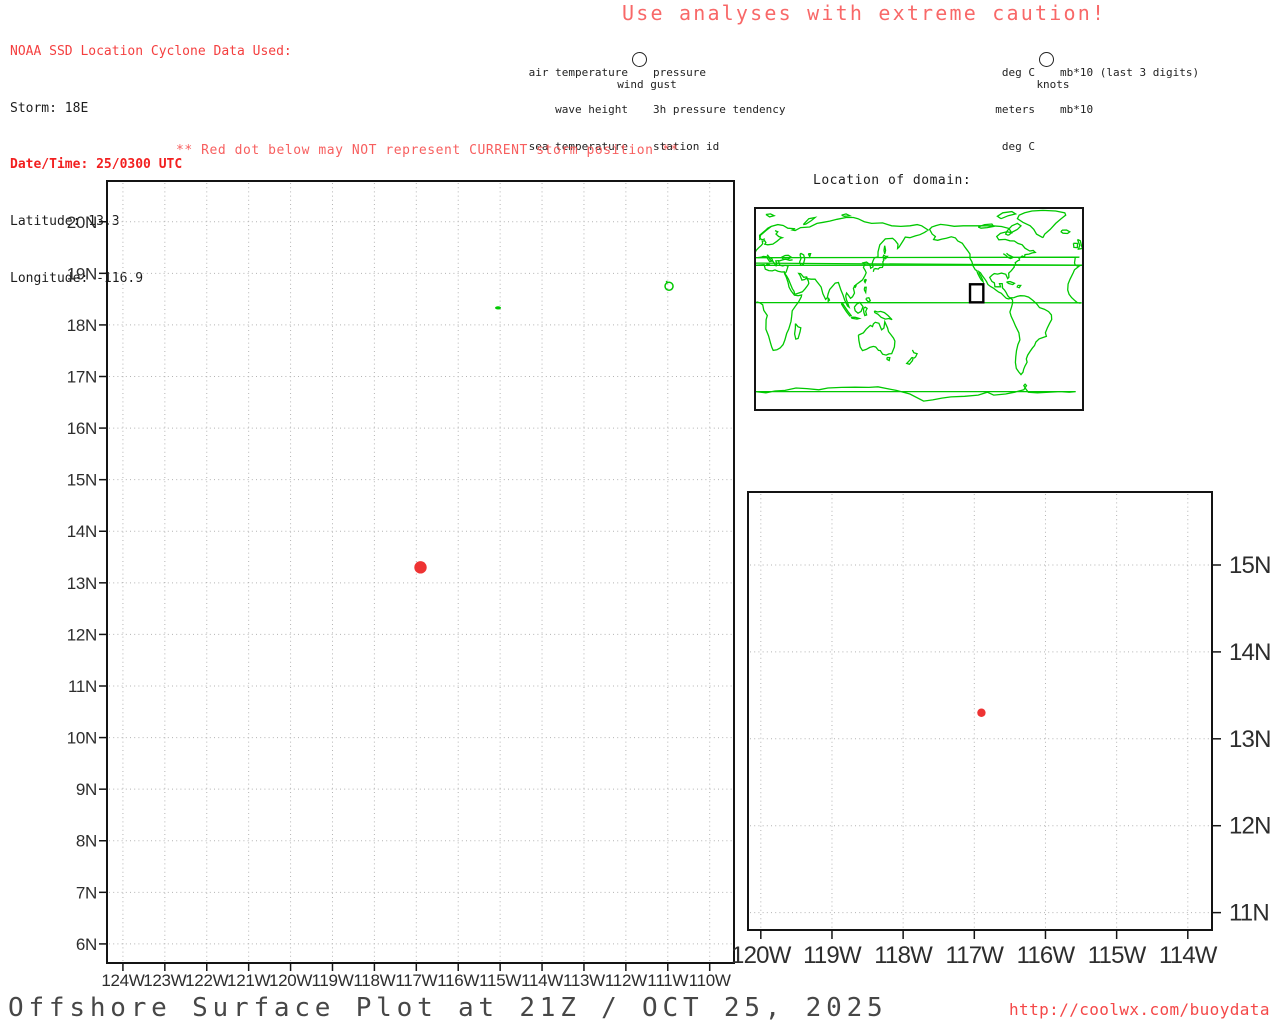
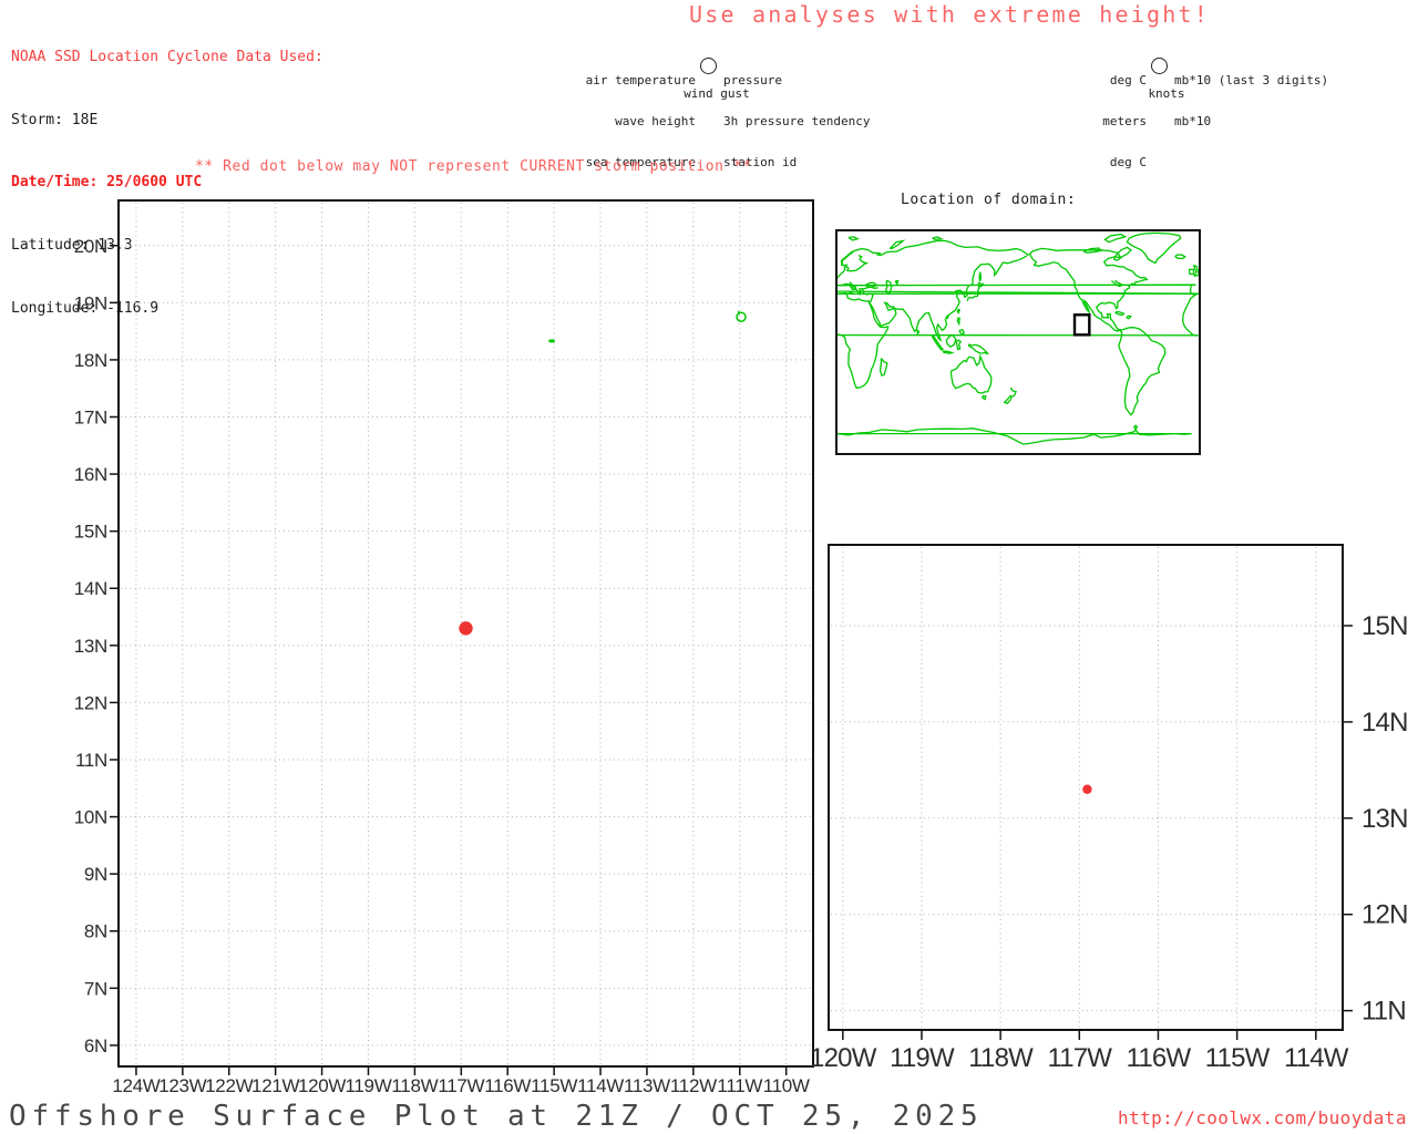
  NOAA SSD Location Cyclone Data Used:
  Storm: 18E
- Date/Time: 25/0300 UTC
+ Date/Time: 25/0600 UTC
  Latitude: 13
  Longitude: -16.9
- Use analyses with extreme caution!
+ Use analyses with extreme height!
  air temperature
  wave height
  sea temperature
  pressure
  3h pressure tendency
  station id
  wind gust
  deg C
  meters
  deg C
  mb*10 (last 3 digits)
  mb*10
  knots
  ** Red dot below may NOT represent CURRENT storm position **
  Location of domain:
  124W
  123W
  122W
  121W
  120W
  119W
  118W
  117W
  116W
  115W
  114W
  113W
  112W
  111W
  110W
  6N
  7N
  8N
  9N
  10N
  11N
  12N
  13N
  14N
  15N
  16N
  17N
  18N
  19N
  20N
  120W
  119W
  118W
  117W
  116W
  115W
  114W
  11N
  12N
  13N
  14N
  15N
  Offshore Surface Plot at 21Z / OCT 25, 2025
  http://coolwx.com/buoydata
